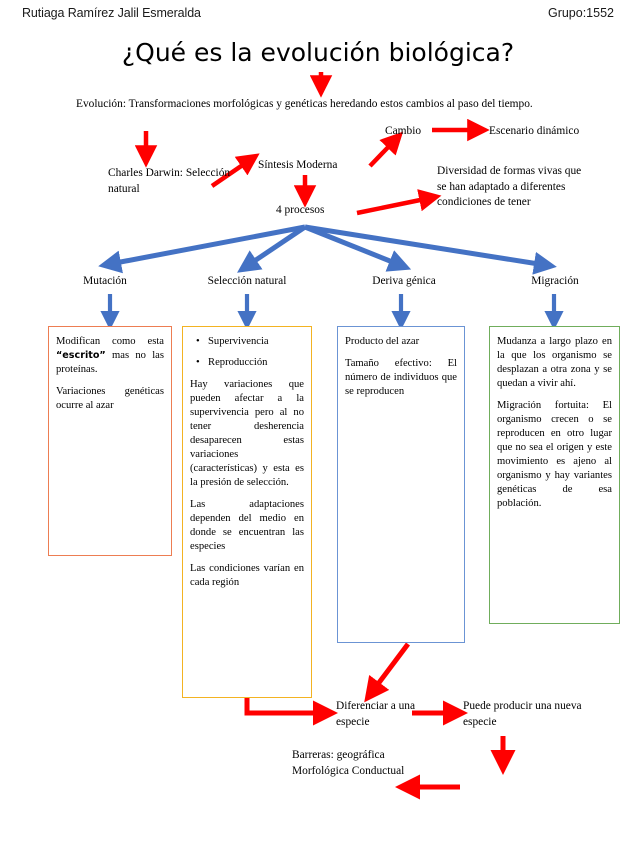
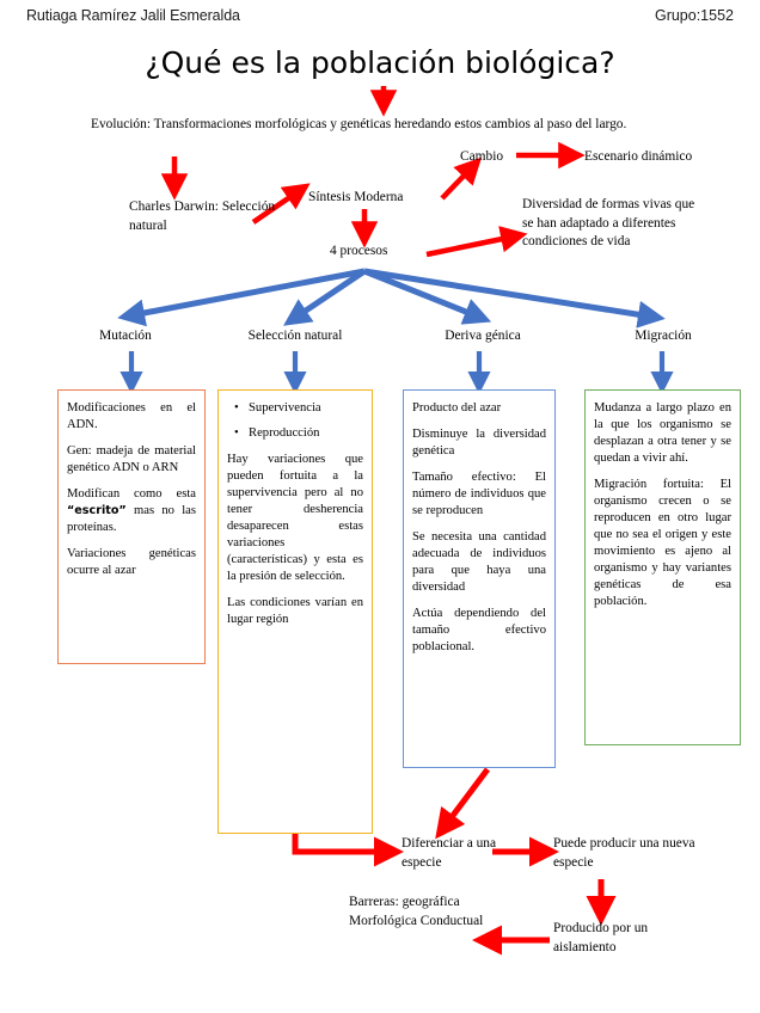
  Rutiaga Ramírez Jalil Esmeralda
  Grupo:1552
- ¿Qué es la evolución biológica?
+ ¿Qué es la población biológica?
- Evolución: Transformaciones morfológicas y genéticas heredando estos cambios al paso del tiempo.
+ Evolución: Transformaciones morfológicas y genéticas heredando estos cambios al paso del largo.
  Cambio
  Escenario dinámico
  Charles Darwin: Selección natural
  Síntesis Moderna
  4 procesos
- Diversidad de formas vivas que se han adaptado a diferentes condiciones de tener
+ Diversidad de formas vivas que se han adaptado a diferentes condiciones de vida
  Mutación
  Selección natural
  Deriva génica
  Migración
+ Modificaciones en el ADN.
+ Gen: madeja de material genético ADN o ARN
  Modifican como esta “escrito” mas no las proteínas.
  Variaciones genéticas ocurre al azar
  Supervivencia
  Reproducción
- Hay variaciones que pueden afectar a la supervivencia pero al no tener desherencia desaparecen estas variaciones (características) y esta es la presión de selección.
+ Hay variaciones que pueden fortuita a la supervivencia pero al no tener desherencia desaparecen estas variaciones (características) y esta es la presión de selección.
- Las adaptaciones dependen del medio en donde se encuentran las especies
- Las condiciones varían en cada región
+ Las condiciones varían en lugar región
  Producto del azar
+ Disminuye la diversidad genética
  Tamaño efectivo: El número de individuos que se reproducen
+ Se necesita una cantidad adecuada de individuos para que haya una diversidad
+ Actúa dependiendo del tamaño efectivo poblacional.
- Mudanza a largo plazo en la que los organismo se desplazan a otra zona y se quedan a vivir ahí.
+ Mudanza a largo plazo en la que los organismo se desplazan a otra tener y se quedan a vivir ahí.
  Migración fortuita: El organismo crecen o se reproducen en otro lugar que no sea el origen y este movimiento es ajeno al organismo y hay variantes genéticas de esa población.
  Diferenciar a una especie
  Puede producir una nueva especie
  Barreras: geográfica Morfológica Conductual
+ Producido por un aislamiento
